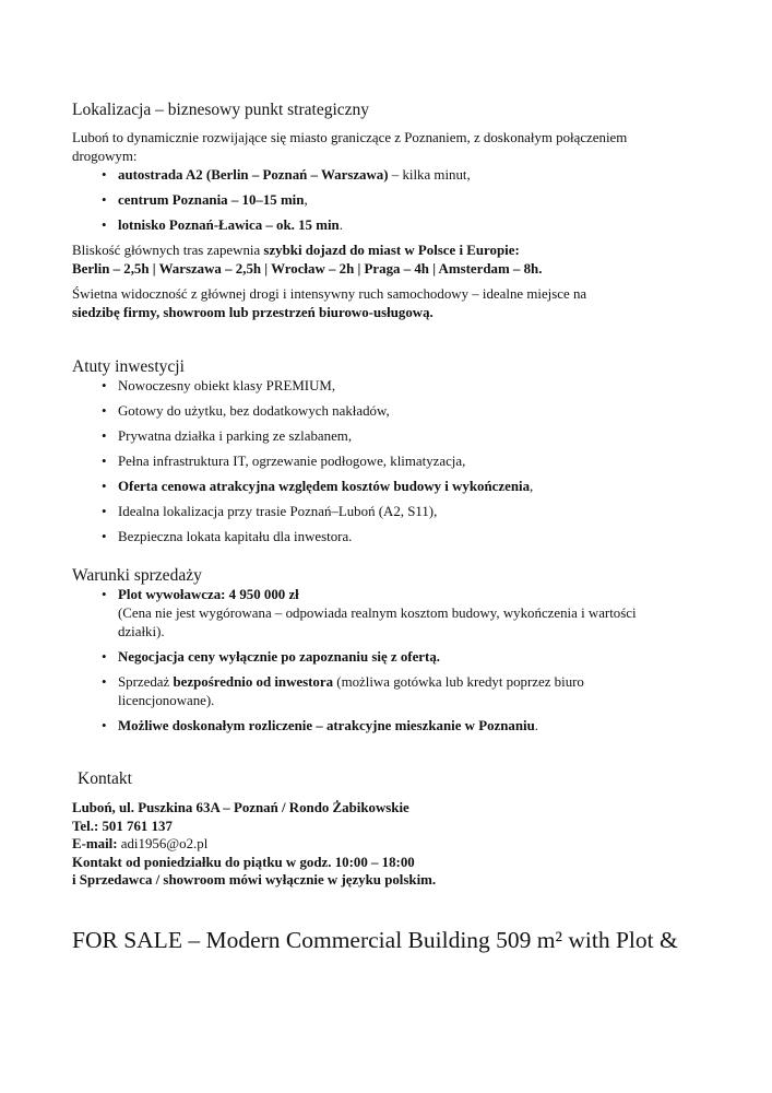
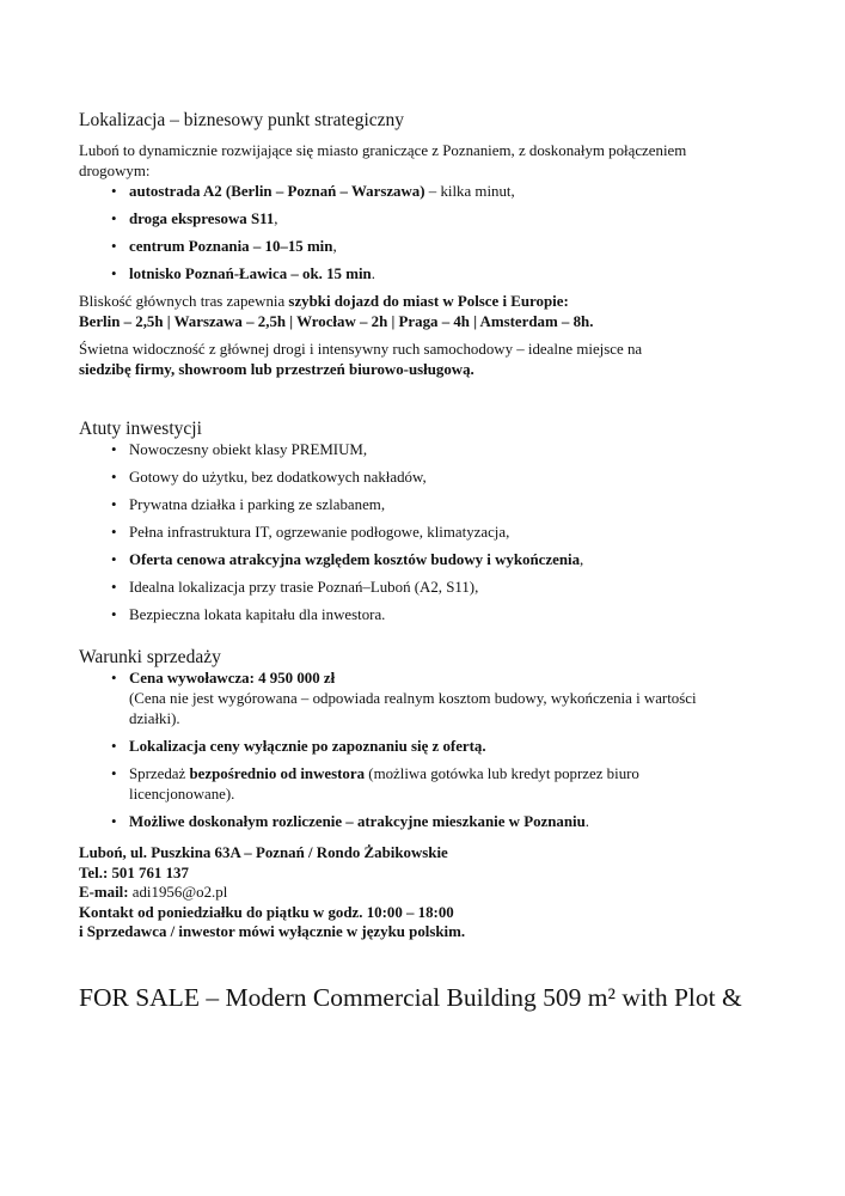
  Lokalizacja – biznesowy punkt strategiczny
  Luboń to dynamicznie rozwijające się miasto graniczące z Poznaniem, z doskonałym połączeniem
  drogowym:
  autostrada A2 (Berlin – Poznań – Warszawa) – kilka minut,
+ droga ekspresowa S11,
  centrum Poznania – 10–15 min,
  lotnisko Poznań-Ławica – ok. 15 min.
  Bliskość głównych tras zapewnia szybki dojazd do miast w Polsce i Europie:
  Berlin – 2,5h | Warszawa – 2,5h | Wrocław – 2h | Praga – 4h | Amsterdam – 8h.
  Świetna widoczność z głównej drogi i intensywny ruch samochodowy – idealne miejsce na
  siedzibę firmy, showroom lub przestrzeń biurowo-usługową.
  Atuty inwestycji
  Nowoczesny obiekt klasy PREMIUM,
  Gotowy do użytku, bez dodatkowych nakładów,
  Prywatna działka i parking ze szlabanem,
  Pełna infrastruktura IT, ogrzewanie podłogowe, klimatyzacja,
  Oferta cenowa atrakcyjna względem kosztów budowy i wykończenia,
  Idealna lokalizacja przy trasie Poznań–Luboń (A2, S11),
  Bezpieczna lokata kapitału dla inwestora.
  Warunki sprzedaży
- Plot wywoławcza: 4 950 000 zł
+ Cena wywoławcza: 4 950 000 zł
  (Cena nie jest wygórowana – odpowiada realnym kosztom budowy, wykończenia i wartości
  działki).
- Negocjacja ceny wyłącznie po zapoznaniu się z ofertą.
+ Lokalizacja ceny wyłącznie po zapoznaniu się z ofertą.
  Sprzedaż bezpośrednio od inwestora (możliwa gotówka lub kredyt poprzez biuro
  licencjonowane).
  Możliwe doskonałym rozliczenie – atrakcyjne mieszkanie w Poznaniu.
- Kontakt
  Luboń, ul. Puszkina 63A – Poznań / Rondo Żabikowskie
  Tel.: 501 761 137
  E-mail: adi1956@o2.pl
  Kontakt od poniedziałku do piątku w godz. 10:00 – 18:00
- i Sprzedawca / showroom mówi wyłącznie w języku polskim.
+ i Sprzedawca / inwestor mówi wyłącznie w języku polskim.
  FOR SALE – Modern Commercial Building 509 m² with Plot &
